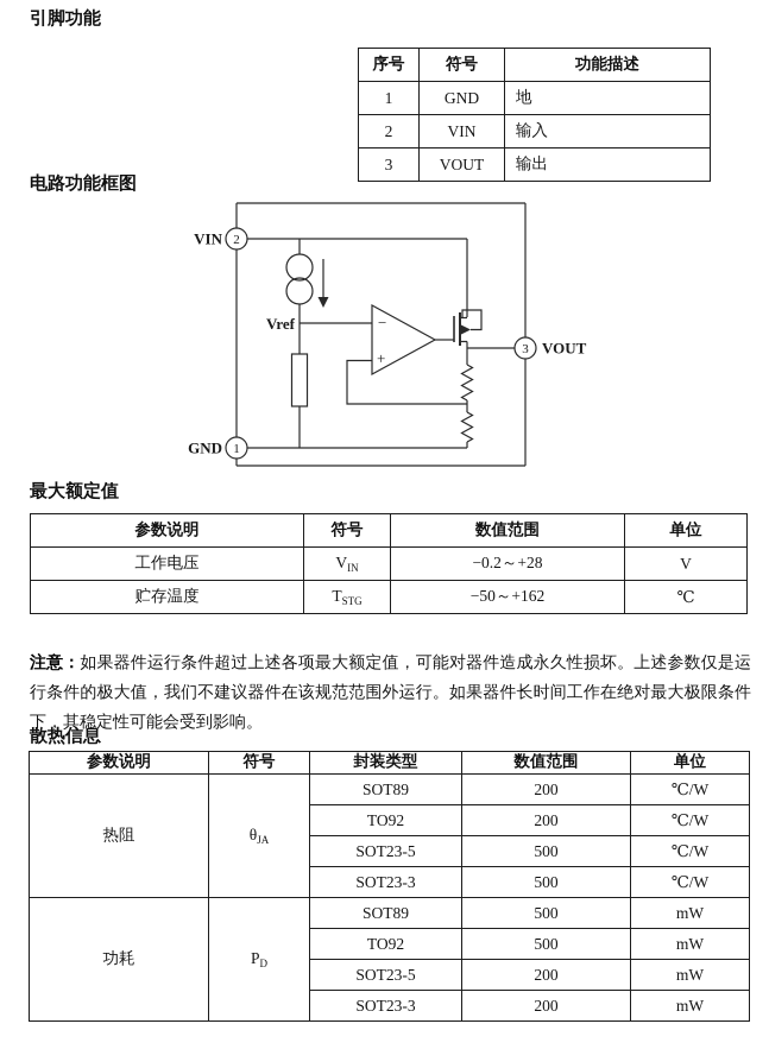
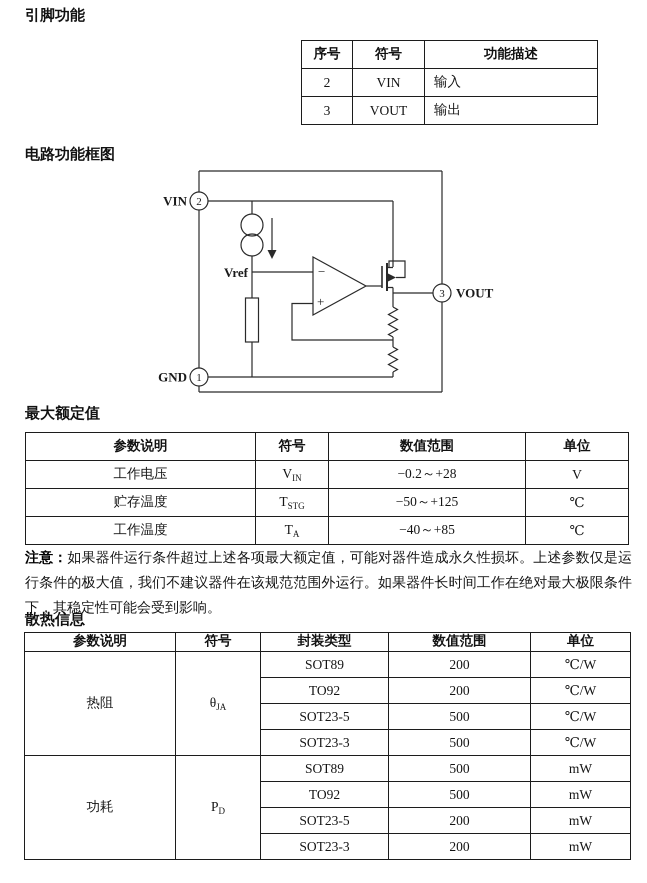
  引脚功能
  电路功能框图
  最大额定值
  散热信息
  序号	符号	功能描述
- 1	GND	地
  2	VIN	输入
  3	VOUT	输出
  −
  +
  2
  VIN
  1
  GND
  3
  VOUT
  Vref
  参数说明	符号	数值范围	单位
  工作电压	VIN	−0.2～+28	V
- 贮存温度	TSTG	−50～+162	℃
+ 贮存温度	TSTG	−50～+125	℃
+ 工作温度	TA	−40～+85	℃
  注意：如果器件运行条件超过上述各项最大额定值，可能对器件造成永久性损坏。上述参数仅是运行条件的极大值，我们不建议器件在该规范范围外运行。如果器件长时间工作在绝对最大极限条件下，其稳定性可能会受到影响。
  参数说明	符号	封装类型	数值范围	单位
  热阻	θJA	SOT89	200	℃/W
  TO92	200	℃/W
  SOT23-5	500	℃/W
  SOT23-3	500	℃/W
  功耗	PD	SOT89	500	mW
  TO92	500	mW
  SOT23-5	200	mW
  SOT23-3	200	mW
